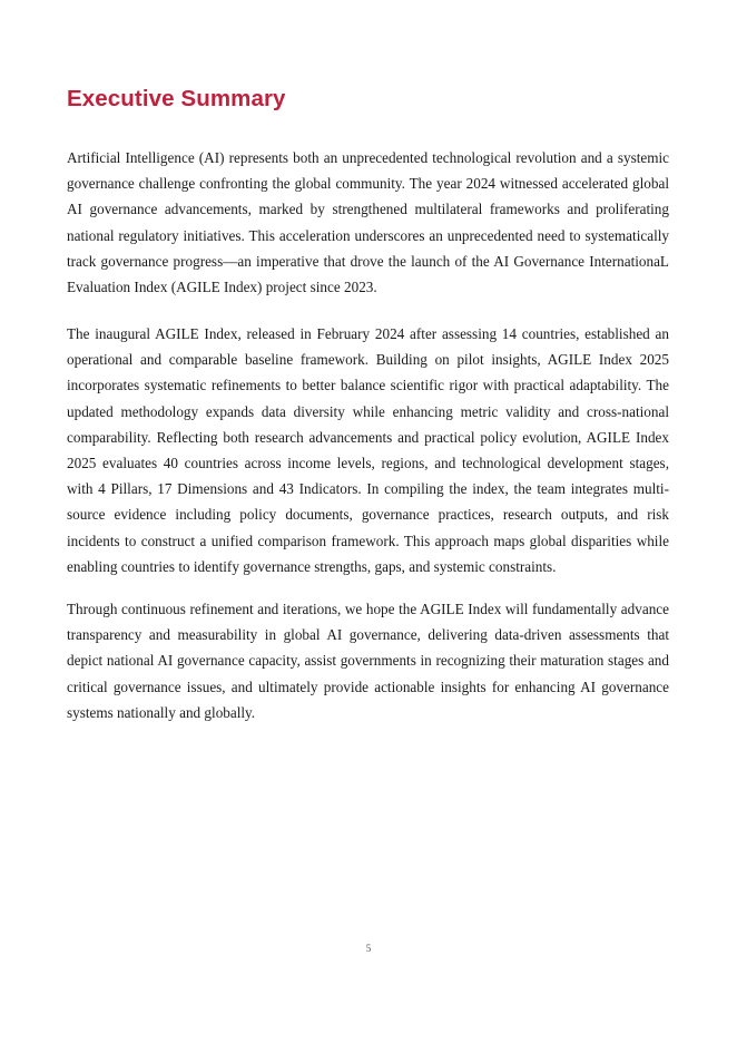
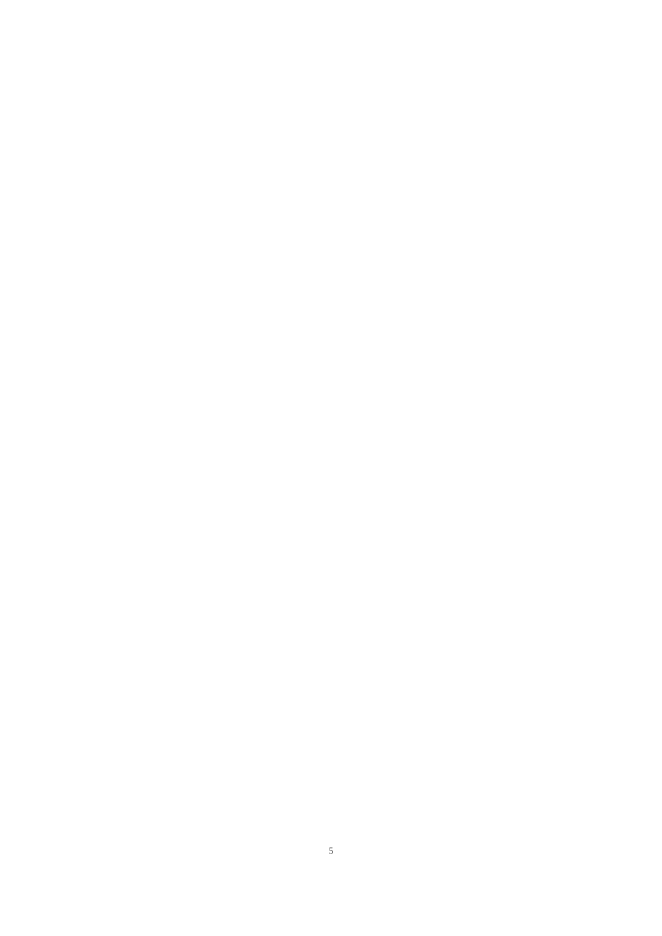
- Executive Summary
- Artificial Intelligence (AI) represents both an unprecedented technological revolution and a systemic governance challenge confronting the global community. The year 2024 witnessed accelerated global AI governance advancements, marked by strengthened multilateral frameworks and proliferating national regulatory initiatives. This acceleration underscores an unprecedented need to systematically track governance progress—an imperative that drove the launch of the AI Governance InternationaL Evaluation Index (AGILE Index) project since 2023.
- The inaugural AGILE Index, released in February 2024 after assessing 14 countries, established an operational and comparable baseline framework. Building on pilot insights, AGILE Index 2025 incorporates systematic refinements to better balance scientific rigor with practical adaptability. The updated methodology expands data diversity while enhancing metric validity and cross-national comparability. Reflecting both research advancements and practical policy evolution, AGILE Index 2025 evaluates 40 countries across income levels, regions, and technological development stages, with 4 Pillars, 17 Dimensions and 43 Indicators. In compiling the index, the team integrates multi-source evidence including policy documents, governance practices, research outputs, and risk incidents to construct a unified comparison framework. This approach maps global disparities while enabling countries to identify governance strengths, gaps, and systemic constraints.
- Through continuous refinement and iterations, we hope the AGILE Index will fundamentally advance transparency and measurability in global AI governance, delivering data-driven assessments that depict national AI governance capacity, assist governments in recognizing their maturation stages and critical governance issues, and ultimately provide actionable insights for enhancing AI governance systems nationally and globally.
  5
